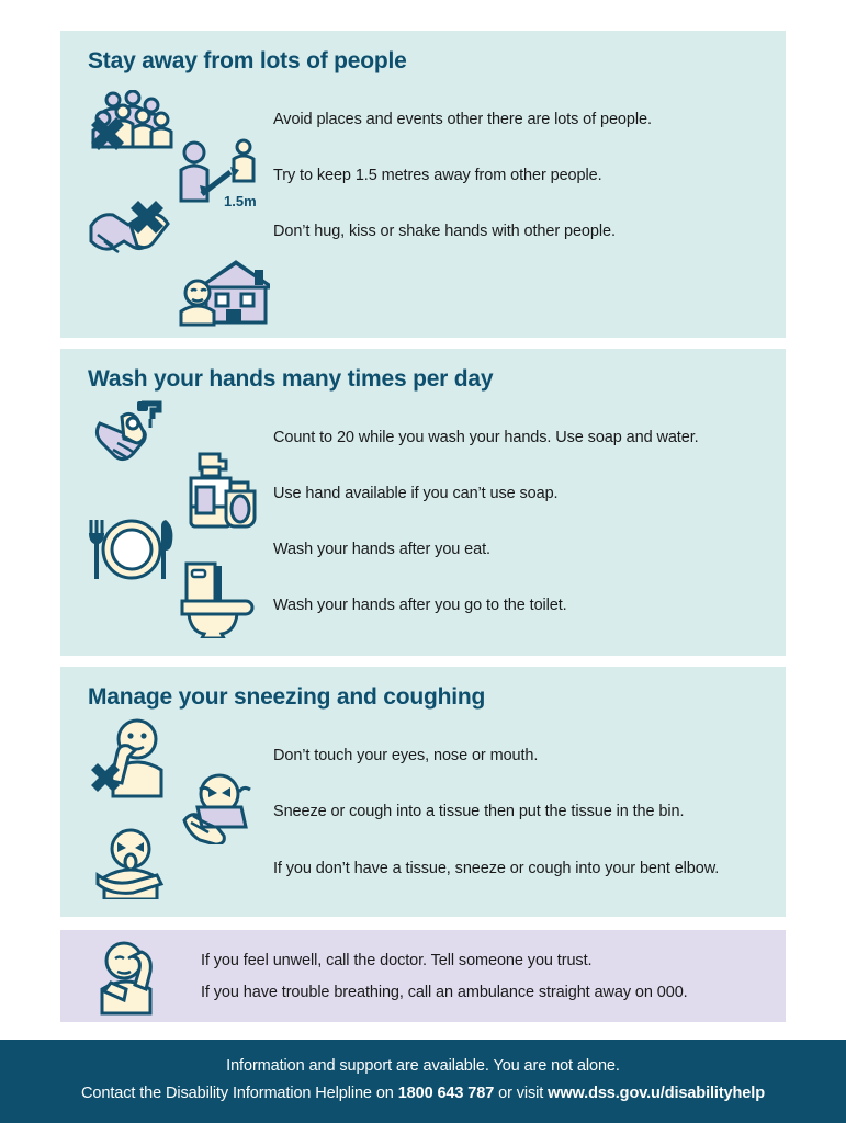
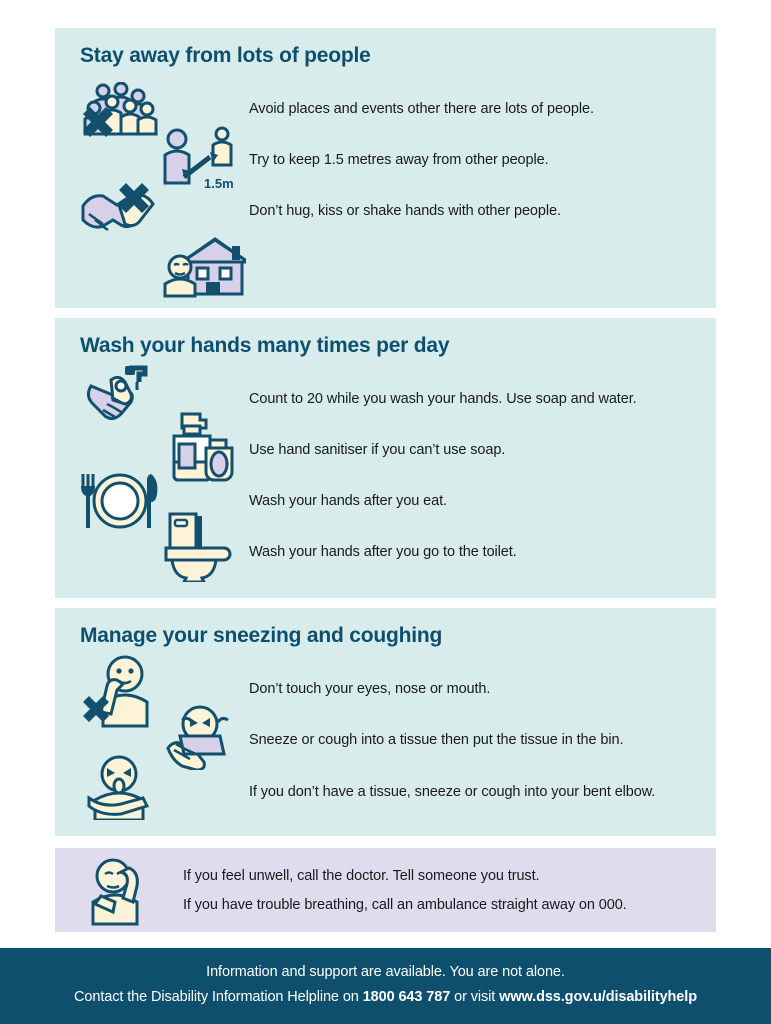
  Stay away from lots of people
  1.5m
  Avoid places and events other there are lots of people.
  Try to keep 1.5 metres away from other people.
  Don’t hug, kiss or shake hands with other people.
  Wash your hands many times per day
  Count to 20 while you wash your hands. Use soap and water.
- Use hand available if you can’t use soap.
+ Use hand sanitiser if you can’t use soap.
  Wash your hands after you eat.
  Wash your hands after you go to the toilet.
  Manage your sneezing and coughing
  Don’t touch your eyes, nose or mouth.
  Sneeze or cough into a tissue then put the tissue in the bin.
  If you don’t have a tissue, sneeze or cough into your bent elbow.
  If you feel unwell, call the doctor. Tell someone you trust.
  If you have trouble breathing, call an ambulance straight away on 000.
  Information and support are available. You are not alone.
  Contact the Disability Information Helpline on 1800 643 787 or visit www.dss.gov.u/disabilityhelp
